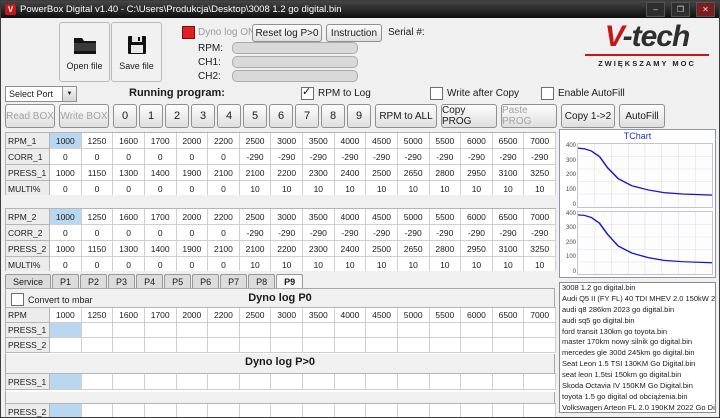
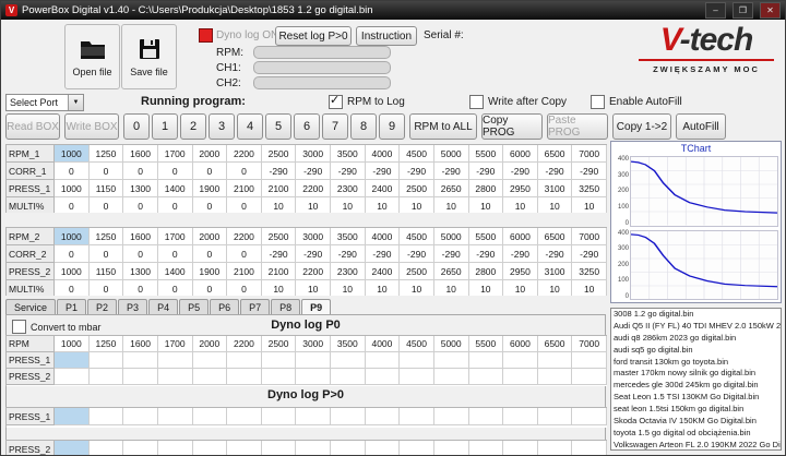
  V
- PowerBox Digital v1.40 - C:\Users\Produkcja\Desktop\3008 1.2 go digital.bin
+ PowerBox Digital v1.40 - C:\Users\Produkcja\Desktop\1853 1.2 go digital.bin
  –
  ❐
  ✕
  Open file
  Save file
  Dyno log O
  Reset log P>0
  Instruction
  Serial #:
  RPM:
  CH1:
  CH2:
  V-tech
  ZWIĘKSZAMY MOC
  Select Port
  Running program:
  RPM to Log
  Write after Copy
  Enable AutoFill
  Read BOX
  Write BOX
  0
  1
  2
  3
  4
  5
  6
  7
  8
  9
  RPM to ALL
  Copy PROG
  Paste PROG
  Copy 1->2
  AutoFill
  RPM_1
  1000
  1250
  1600
  1700
  2000
  2200
  2500
  3000
  3500
  4000
  4500
  5000
  5500
  6000
  6500
  7000
  CORR_1
  0
  0
  0
  0
  0
  0
  -290
  -290
  -290
  -290
  -290
  -290
  -290
  -290
  -290
  -290
  PRESS_1
  1000
  1150
  1300
  1400
  1900
  2100
  2100
  2200
  2300
  2400
  2500
  2650
  2800
  2950
  3100
  3250
  MULTI%
  0
  0
  0
  0
  0
  0
  10
  10
  10
  10
  10
  10
  10
  10
  10
  10
  RPM_2
  1000
  1250
  1600
  1700
  2000
  2200
  2500
  3000
  3500
  4000
  4500
  5000
  5500
  6000
  6500
  7000
  CORR_2
  0
  0
  0
  0
  0
  0
  -290
  -290
  -290
  -290
  -290
  -290
  -290
  -290
  -290
  -290
  PRESS_2
  1000
  1150
  1300
  1400
  1900
  2100
  2100
  2200
  2300
  2400
  2500
  2650
  2800
  2950
  3100
  3250
  MULTI%
  0
  0
  0
  0
  0
  0
  10
  10
  10
  10
  10
  10
  10
  10
  10
  10
  Service
  P1
  P2
  P3
  P4
  P5
  P6
  P7
  P8
  P9
  Convert to mbar
  Dyno log P0
  RPM
  1000
  1250
  1600
  1700
  2000
  2200
  2500
  3000
  3500
  4000
  4500
  5000
  5500
  6000
  6500
  7000
  PRESS_1
  PRESS_2
  Dyno log P>0
  PRESS_1
  PRESS_2
  TChart
  3008 1.2 go digital.bin
  audi q8 286km 2023 go digital.bin
  audi sq5 go digital.bin
  ford transit 130km go toyota.bin
  master 170km nowy silnik go digital.bin
  mercedes gle 300d 245km go digital.bin
  Seat Leon 1.5 TSI 130KM Go Digital.bin
  seat leon 1.5tsi 150km go digital.bin
  Skoda Octavia IV 150KM Go Digital.bin
  toyota 1.5 go digital od obciążenia.bin
  Volkswagen Arteon FL 2.0 190KM 2022 Go Di
